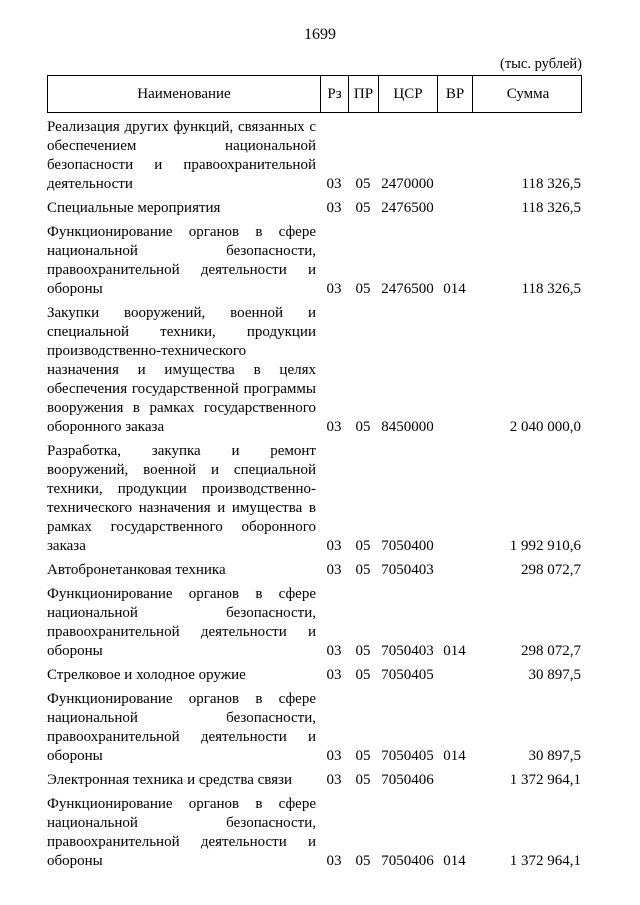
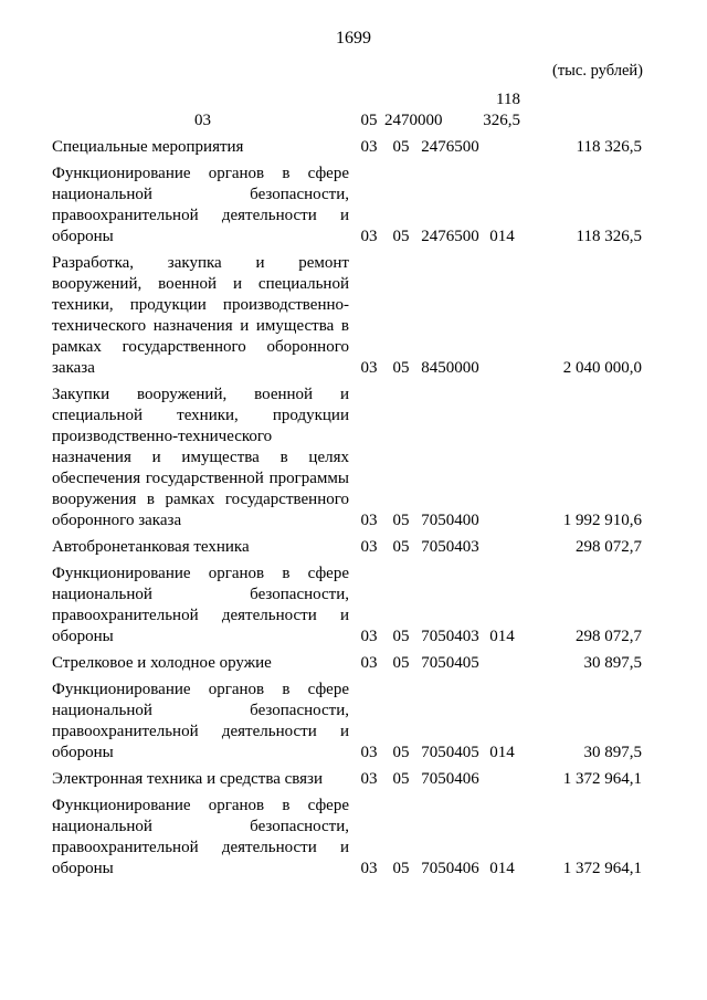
  1699
  (тыс. рублей)
- Наименование
- Рз
- ПР
- ЦСР
- ВР
- Сумма
- Реализация других функций, связанных с обеспечением национальной безопасности и правоохранительной деятельности
  03
  05
  2470000
  118 326,5
  Специальные мероприятия
  03
  05
  2476500
  118 326,5
  Функционирование органов в сфере национальной безопасности, правоохранительной деятельности и обороны
  03
  05
  2476500
  014
  118 326,5
- Закупки вооружений, военной и специальной техники, продукции производственно-технического назначения и имущества в целях обеспечения государственной программы вооружения в рамках государственного оборонного заказа
+ Разработка, закупка и ремонт вооружений, военной и специальной техники, продукции производственно-технического назначения и имущества в рамках государственного оборонного заказа
  03
  05
  8450000
  2 040 000,0
- Разработка, закупка и ремонт вооружений, военной и специальной техники, продукции производственно-технического назначения и имущества в рамках государственного оборонного заказа
+ Закупки вооружений, военной и специальной техники, продукции производственно-технического назначения и имущества в целях обеспечения государственной программы вооружения в рамках государственного оборонного заказа
  03
  05
  7050400
  1 992 910,6
  Автобронетанковая техника
  03
  05
  7050403
  298 072,7
  Функционирование органов в сфере национальной безопасности, правоохранительной деятельности и обороны
  03
  05
  7050403
  014
  298 072,7
  Стрелковое и холодное оружие
  03
  05
  7050405
  30 897,5
  Функционирование органов в сфере национальной безопасности, правоохранительной деятельности и обороны
  03
  05
  7050405
  014
  30 897,5
  Электронная техника и средства связи
  03
  05
  7050406
  1 372 964,1
  Функционирование органов в сфере национальной безопасности, правоохранительной деятельности и обороны
  03
  05
  7050406
  014
  1 372 964,1
